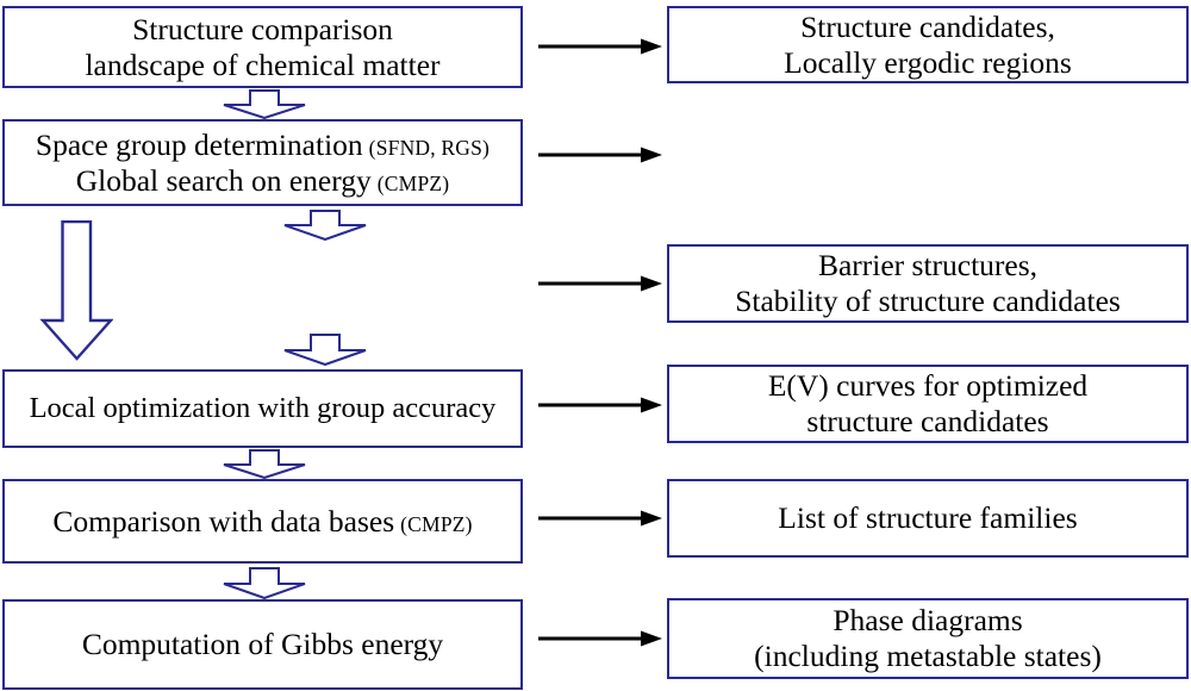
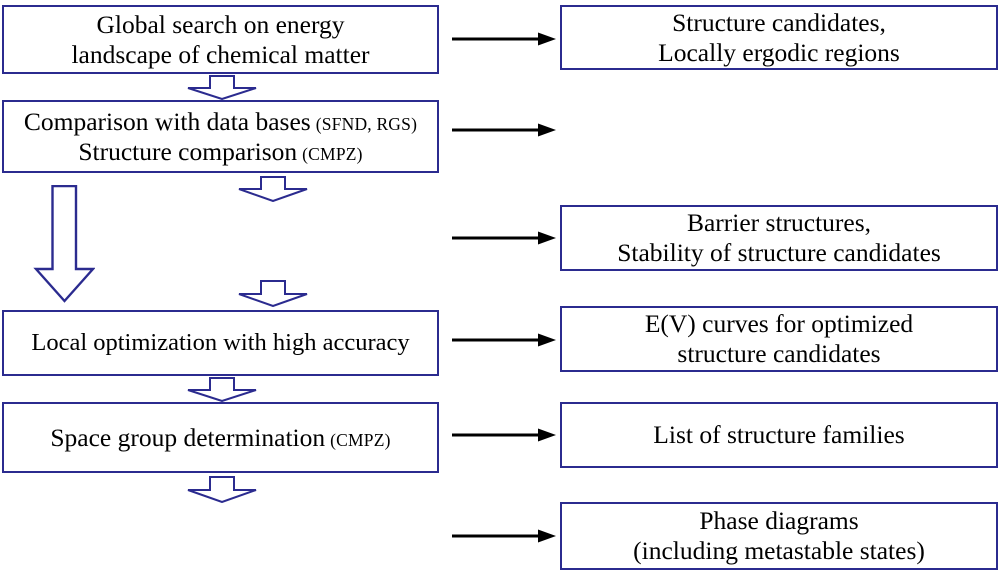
- Structure comparison
+ Global search on energy
  landscape of chemical matter
- Space group determination (SFND, RGS)
+ Comparison with data bases (SFND, RGS)
- Global search on energy (CMPZ)
+ Structure comparison (CMPZ)
- Local optimization with group accuracy
+ Local optimization with high accuracy
- Comparison with data bases (CMPZ)
+ Space group determination (CMPZ)
- Computation of Gibbs energy
  Structure candidates,
  Locally ergodic regions
  Barrier structures,
  Stability of structure candidates
  E(V) curves for optimized
  structure candidates
  List of structure families
  Phase diagrams
  (including metastable states)
